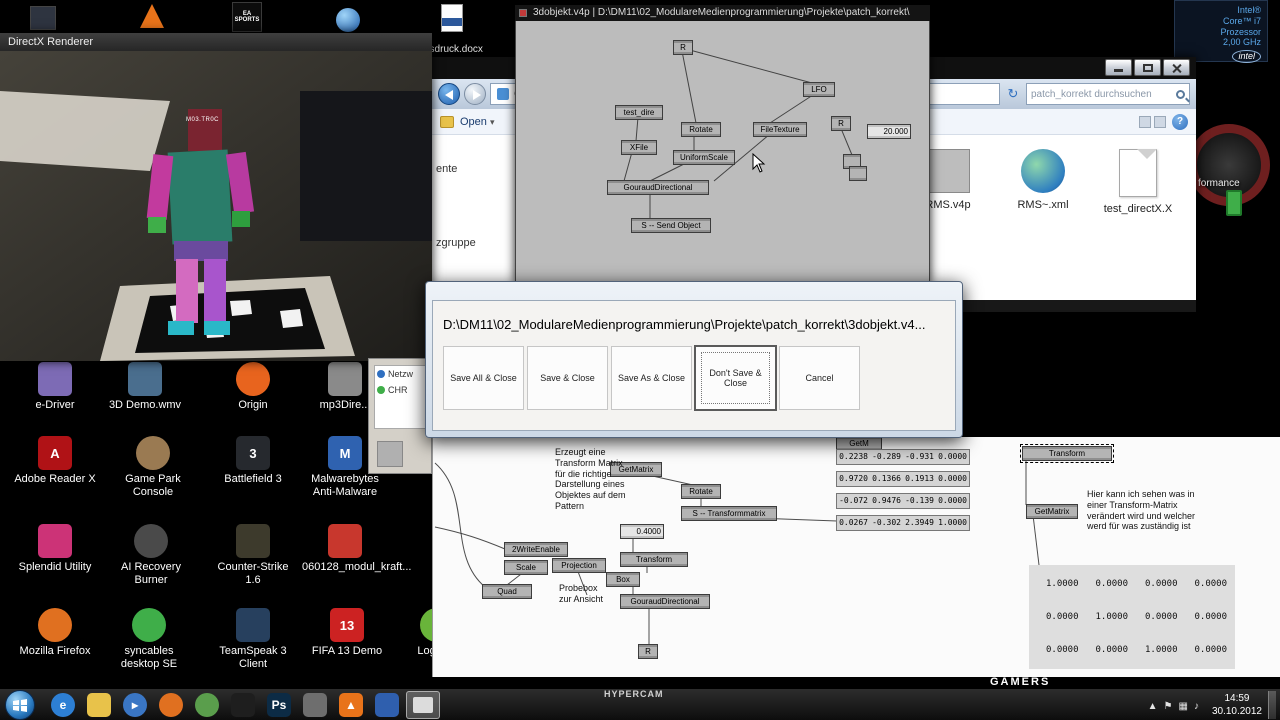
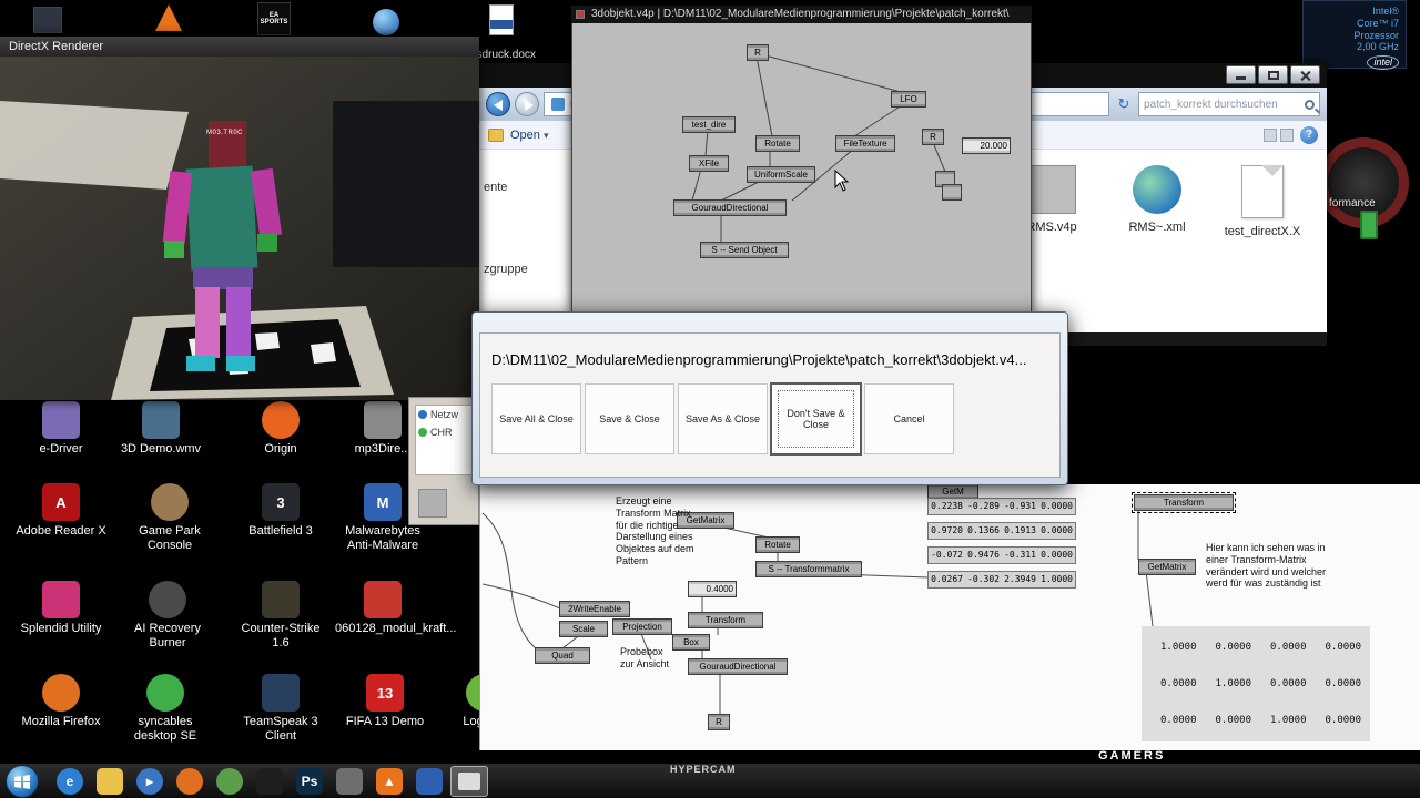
  sdruck.docx
  Intel®
  Core™ i7
  Prozessor
  2,00 GHz
  intel
  formance
  ↻
  patch_korrekt durchsuchen
  Open ▾
  ?
  ente
  zgruppe
  MS.v4p
  RMS~.xml
  test_directX.X
  DirectX Renderer
  Netzw
  CHR
  e-Driver
  3D Demo.wmv
  Origin
  mp3Dire..
  A
  Adobe Reader X
  Game Park Console
  3
  Battlefield 3
  M
  Malwarebytes Anti-Malware
  Splendid Utility
  AI Recovery Burner
  Counter-Strike 1.6
  060128_modul_kraft...
  Mozilla Firefox
  syncables desktop SE
  TeamSpeak 3 Client
  13
  FIFA 13 Demo
  3dobjekt.v4p | D:\DM11\02_ModulareMedienprogrammierung\Projekte\patch_korrekt\
  R
  LFO
  test_dire
  Rotate
  FileTexture
  R
  20.000
  XFile
  UniformScale
  GouraudDirectional
  S -- Send Object
  1.0000
  0.0000
  0.0000
  0.0000
  0.0000
  1.0000
  0.0000
  0.0000
  0.0000
  0.0000
  1.0000
  0.0000
  GetM
  GetMatrix
  Rotate
  S -- Transformmatrix
  Transform
  GetMatrix
  2WriteEnable
  Scale
  Quad
  Projection
  0.4000
  Transform
  Box
  GouraudDirectional
  R
  Erzeugt eine
  Transform Matrix
  für die richtige
  Darstellung eines
  Objektes auf dem
  Pattern
  Hier kann ich sehen was in
  einer Transform-Matrix
  verändert wird und welcher
  werd für was zuständig ist
  Probebox
  zur Ansicht
  0.2238
  -0.289
  -0.931
  0.0000
  0.9720
  0.1366
  0.1913
  0.0000
  -0.072
  0.9476
- -0.139
+ -0.311
  0.0000
  0.0267
  -0.302
  2.3949
  1.0000
  D:\DM11\02_ModulareMedienprogrammierung\Projekte\patch_korrekt\3dobjekt.v4...
  Save All & Close
  Save & Close
  Save As & Close
  Don't Save & Close
  Cancel
  GAMERS
  HYPERCAM
  e
  ▸
  Ps
  ▲
- ▲ ⚑ ▦ ♪
- 14:59
- 30.10.2012
